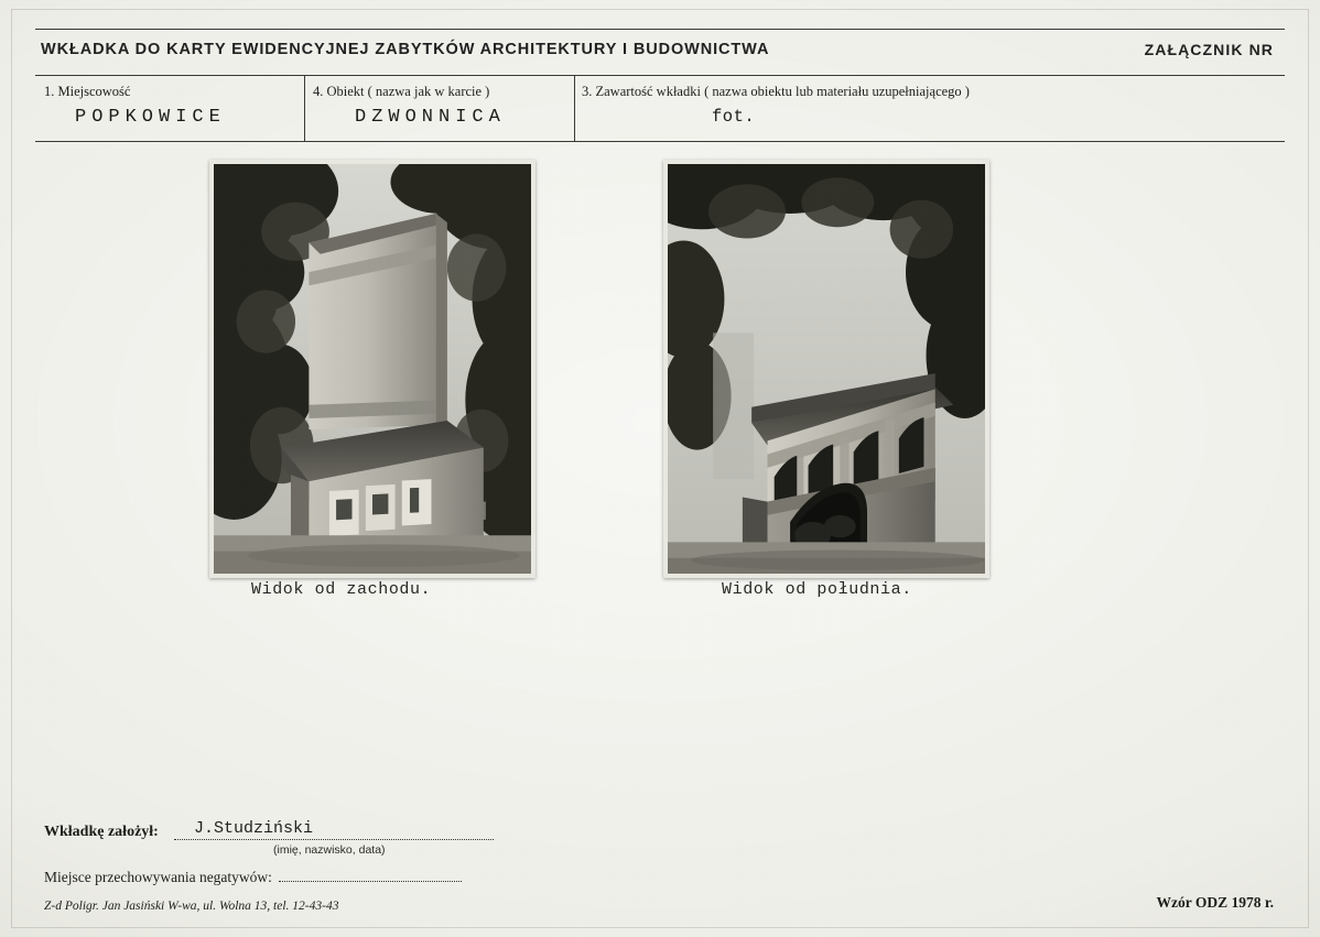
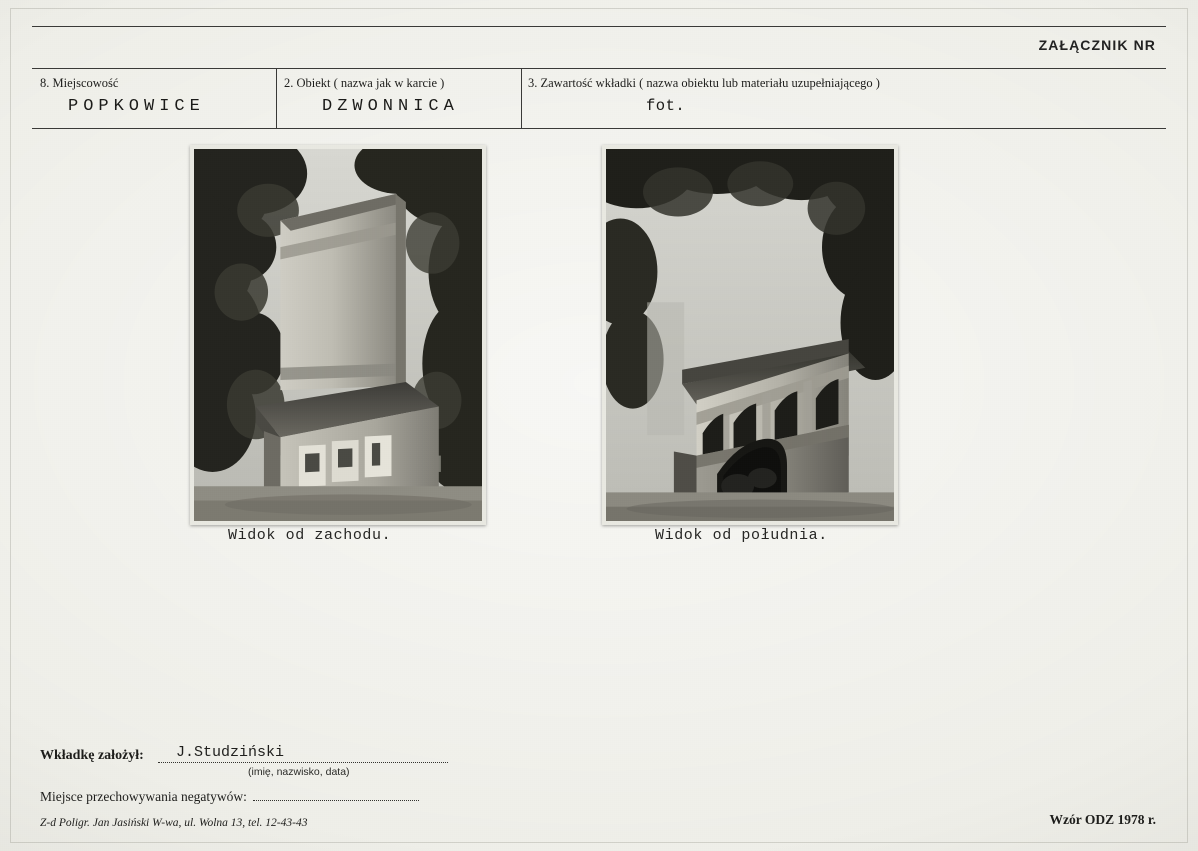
- WKŁADKA DO KARTY EWIDENCYJNEJ ZABYTKÓW ARCHITEKTURY I BUDOWNICTWA
  ZAŁĄCZNIK NR
- 1. Miejscowość
+ 8. Miejscowość
  POPKOWICE
- 4. Obiekt ( nazwa jak w karcie )
+ 2. Obiekt ( nazwa jak w karcie )
  DZWONNICA
  3. Zawartość wkładki ( nazwa obiektu lub materiału uzupełniającego )
  fot.
  Widok od zachodu.
  Widok od południa.
  Wkładkę założył:
  J.Studziński
  (imię, nazwisko, data)
  Miejsce przechowywania negatywów:
  Z-d Poligr. Jan Jasiński W-wa, ul. Wolna 13, tel. 12-43-43
  Wzór ODZ 1978 r.
